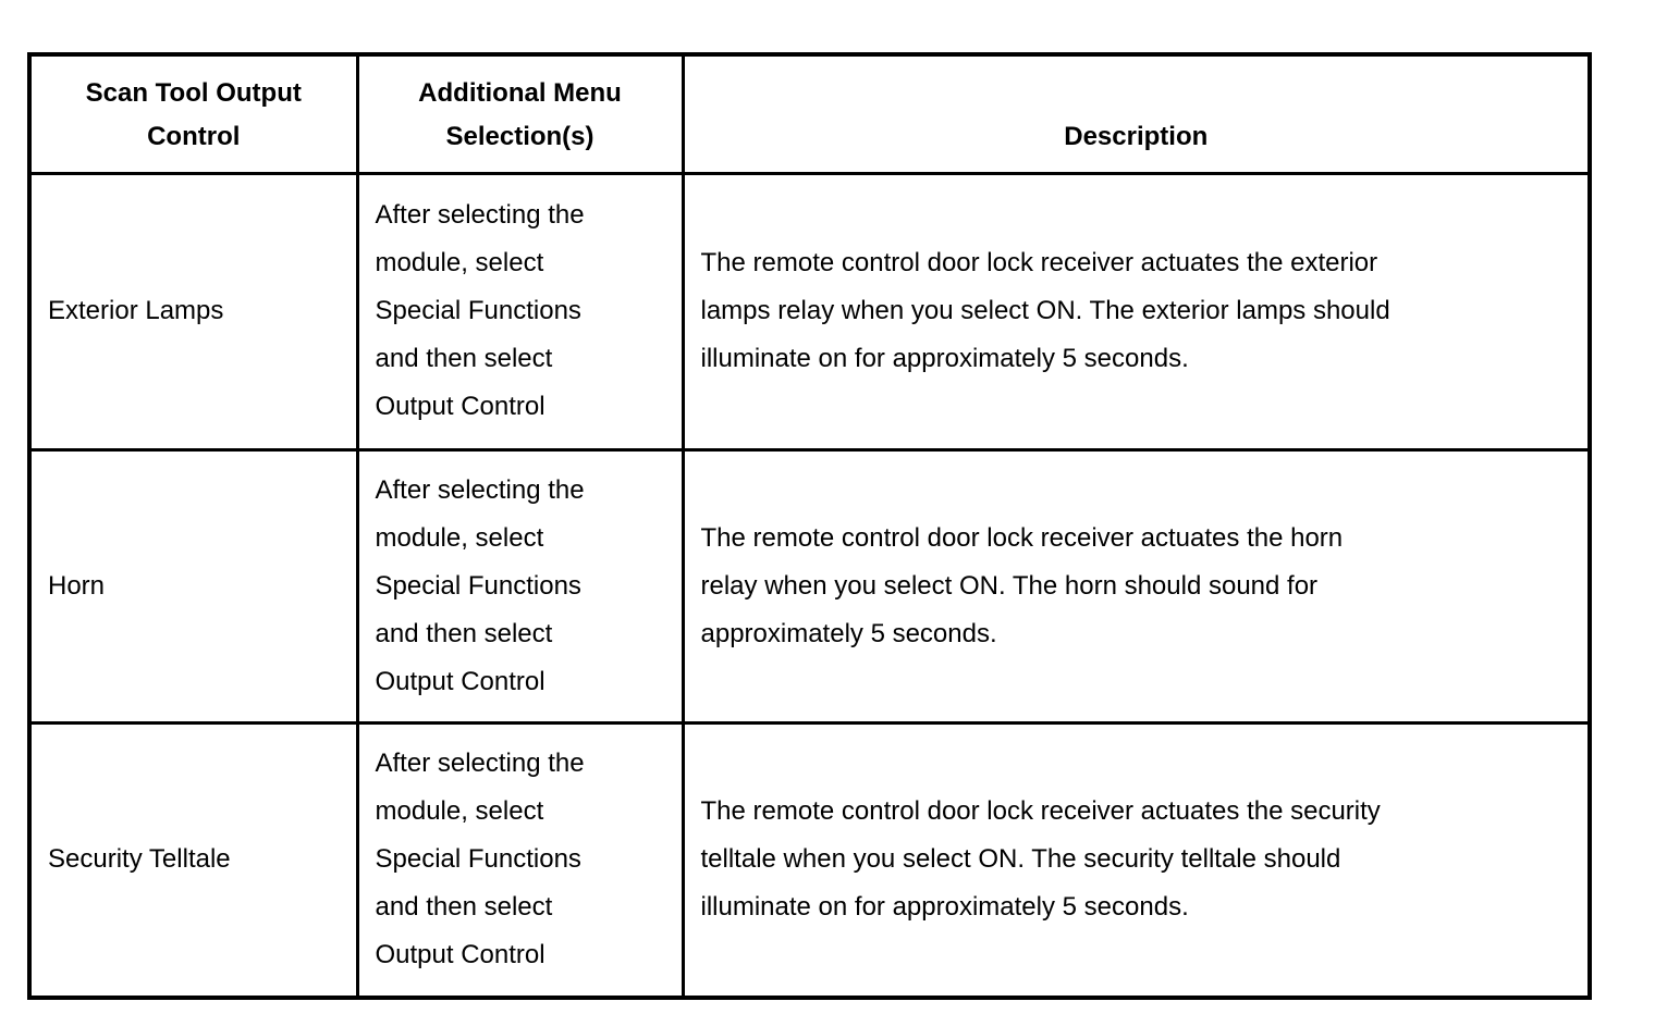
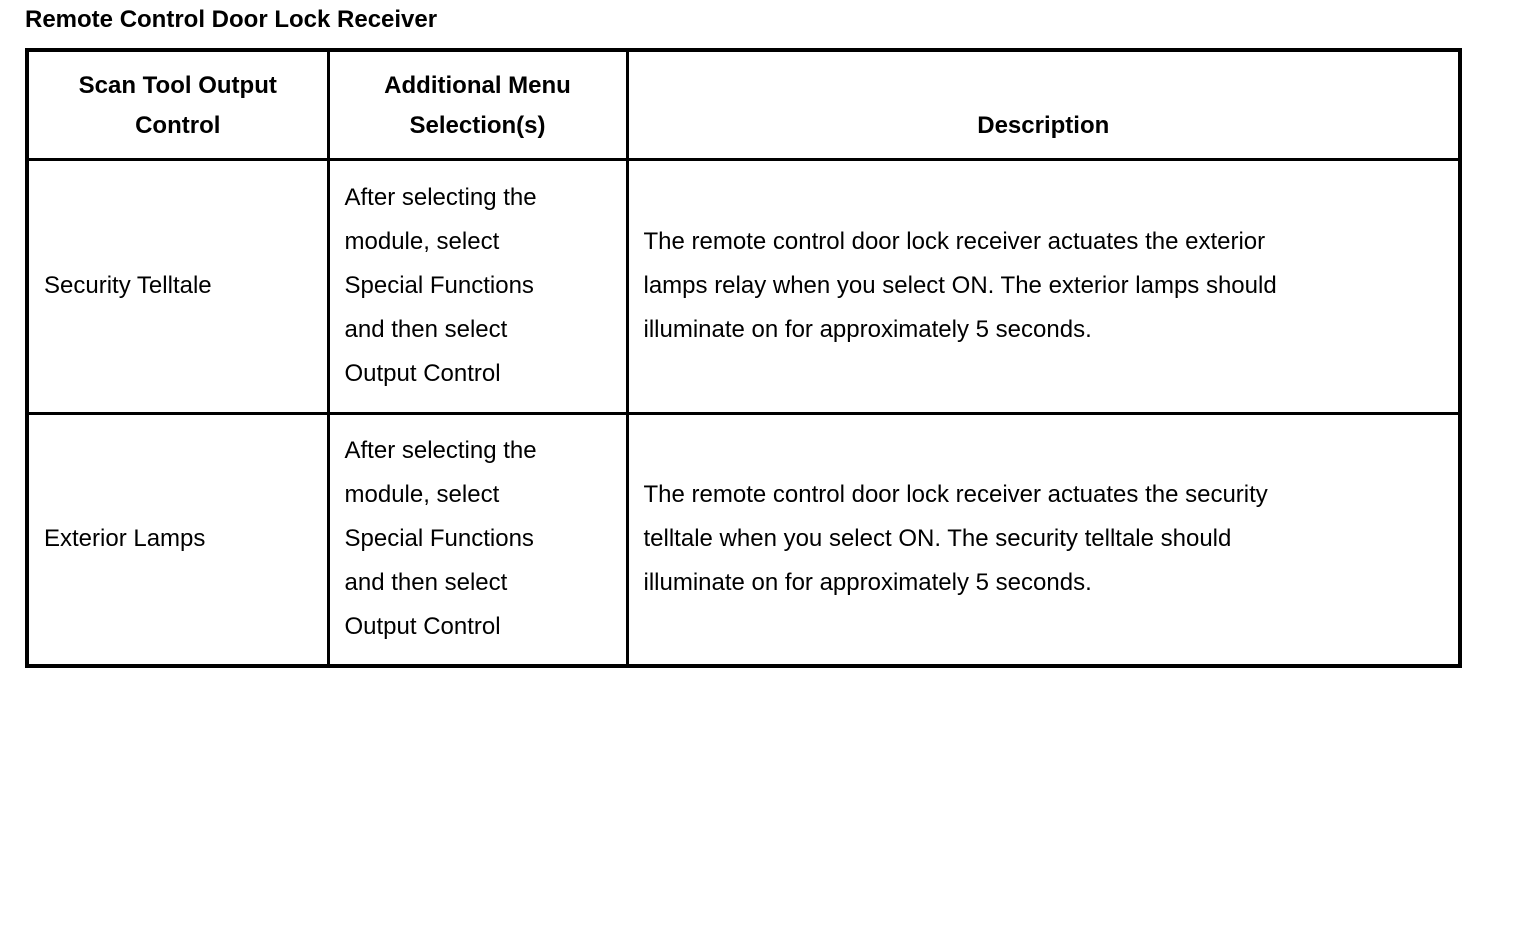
+ Remote Control Door Lock Receiver
  Scan Tool Output Control	Additional Menu Selection(s)	Description
- Exterior Lamps	After selecting the module, select Special Functions and then select Output Control	The remote control door lock receiver actuates the exterior lamps relay when you select ON. The exterior lamps should illuminate on for approximately 5 seconds.
+ Security Telltale	After selecting the module, select Special Functions and then select Output Control	The remote control door lock receiver actuates the exterior lamps relay when you select ON. The exterior lamps should illuminate on for approximately 5 seconds.
- Horn	After selecting the module, select Special Functions and then select Output Control	The remote control door lock receiver actuates the horn relay when you select ON. The horn should sound for approximately 5 seconds.
- Security Telltale	After selecting the module, select Special Functions and then select Output Control	The remote control door lock receiver actuates the security telltale when you select ON. The security telltale should illuminate on for approximately 5 seconds.
+ Exterior Lamps	After selecting the module, select Special Functions and then select Output Control	The remote control door lock receiver actuates the security telltale when you select ON. The security telltale should illuminate on for approximately 5 seconds.
